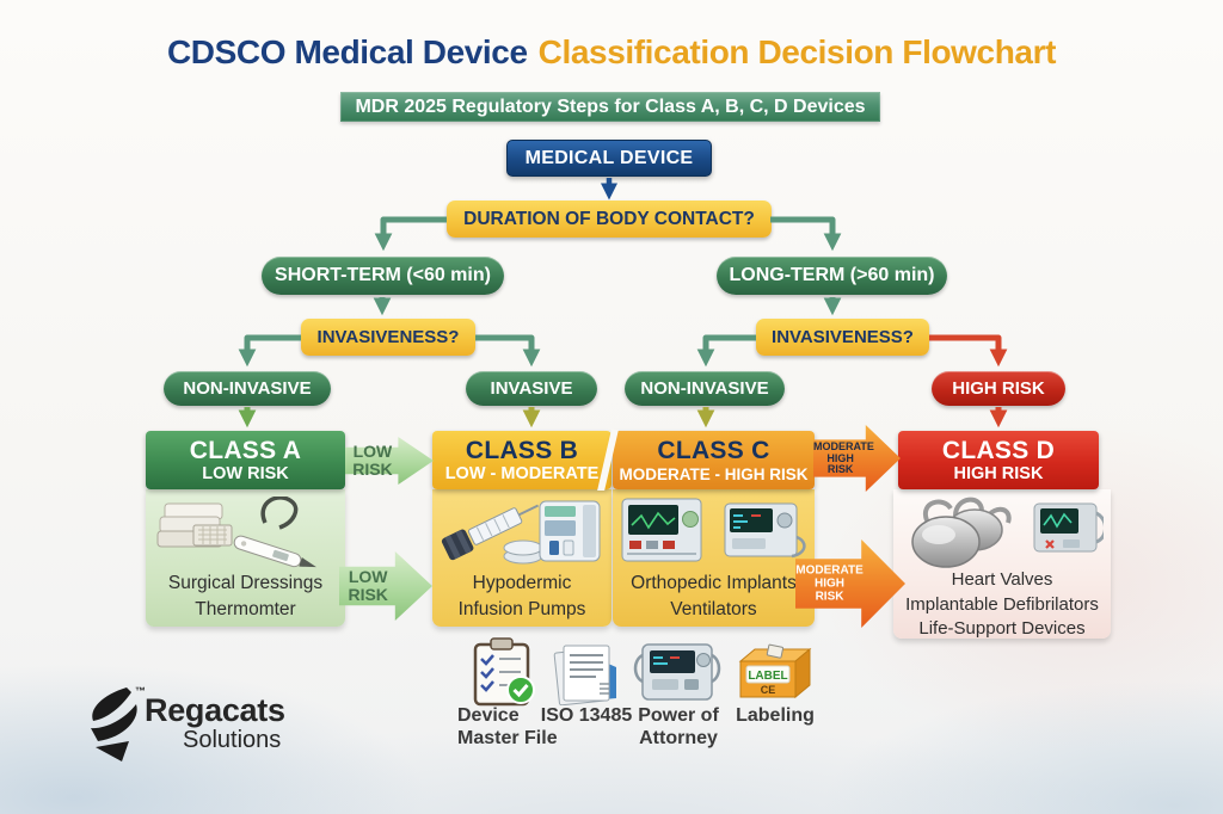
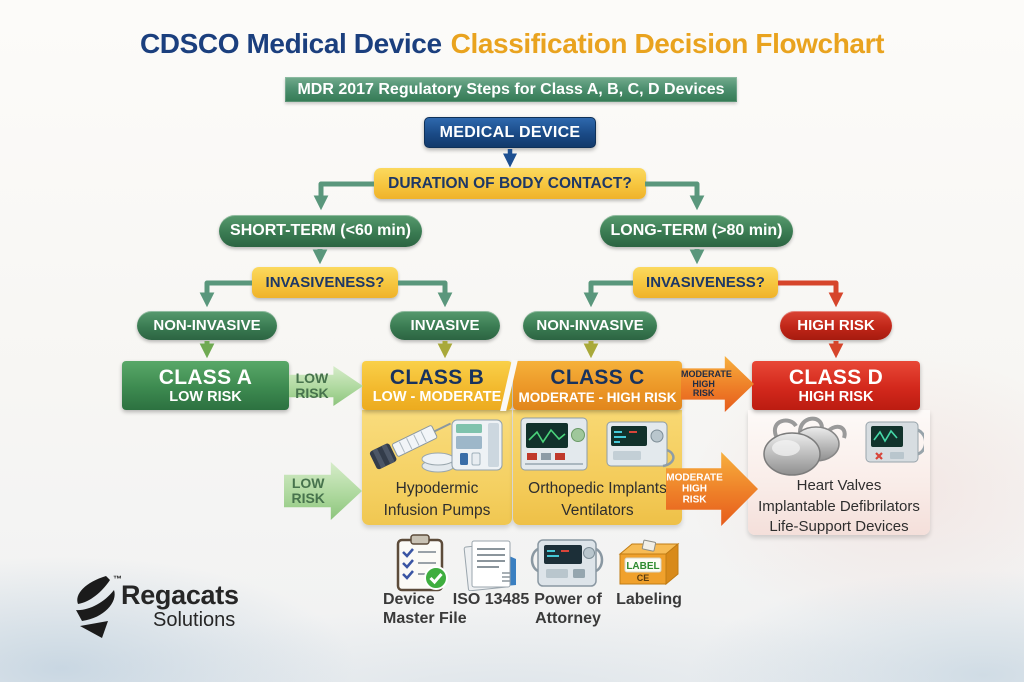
  CDSCO Medical Device Classification Decision Flowchart
- MDR 2025 Regulatory Steps for Class A, B, C, D Devices
+ MDR 2017 Regulatory Steps for Class A, B, C, D Devices
  MEDICAL DEVICE
  DURATION OF BODY CONTACT?
  SHORT-TERM (<60 min)
- LONG-TERM (>60 min)
+ LONG-TERM (>80 min)
  INVASIVENESS?
  INVASIVENESS?
  NON-INVASIVE
  INVASIVE
  NON-INVASIVE
  HIGH RISK
  CLASS A
  LOW RISK
  CLASS B
  LOW - MODERATE
  CLASS C
  MODERATE - HIGH RISK
  CLASS D
  HIGH RISK
- Surgical Dressings
- Thermomter
  Hypodermic
  Infusion Pumps
  Orthopedic Implants
  Ventilators
  Heart Valves
  Implantable Defibrilators
  Life-Support Devices
  LOW
  RISK
  MODERATE
  HIGH
  RISK
  LOW
  RISK
  MODERATE
  HIGH
  RISK
  Device Master File
  ISO 13485
  Power of Attorney
  LABEL
  CE
  Labeling
  ™
  Regacats
  Solutions
